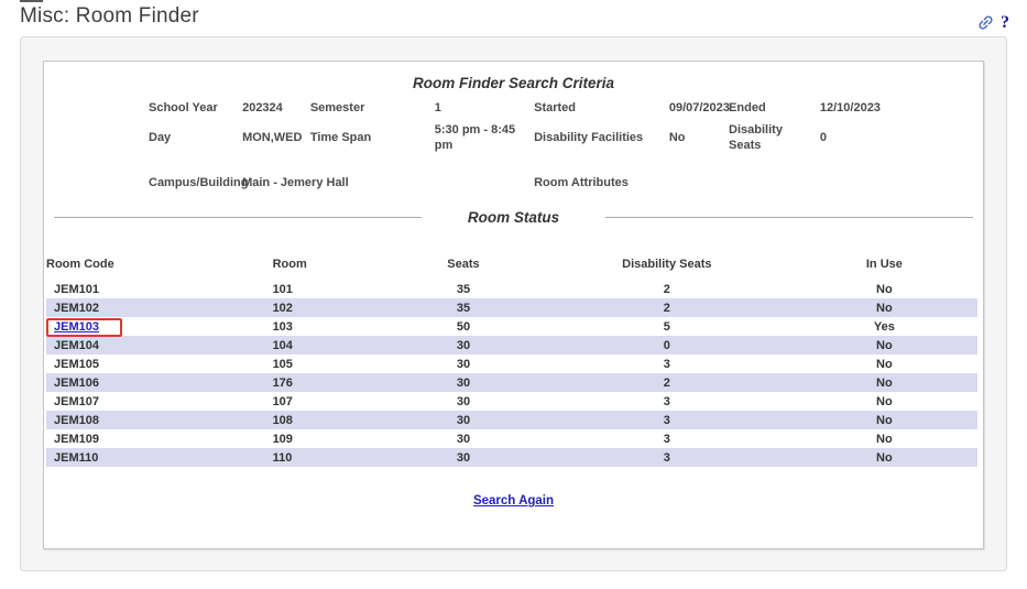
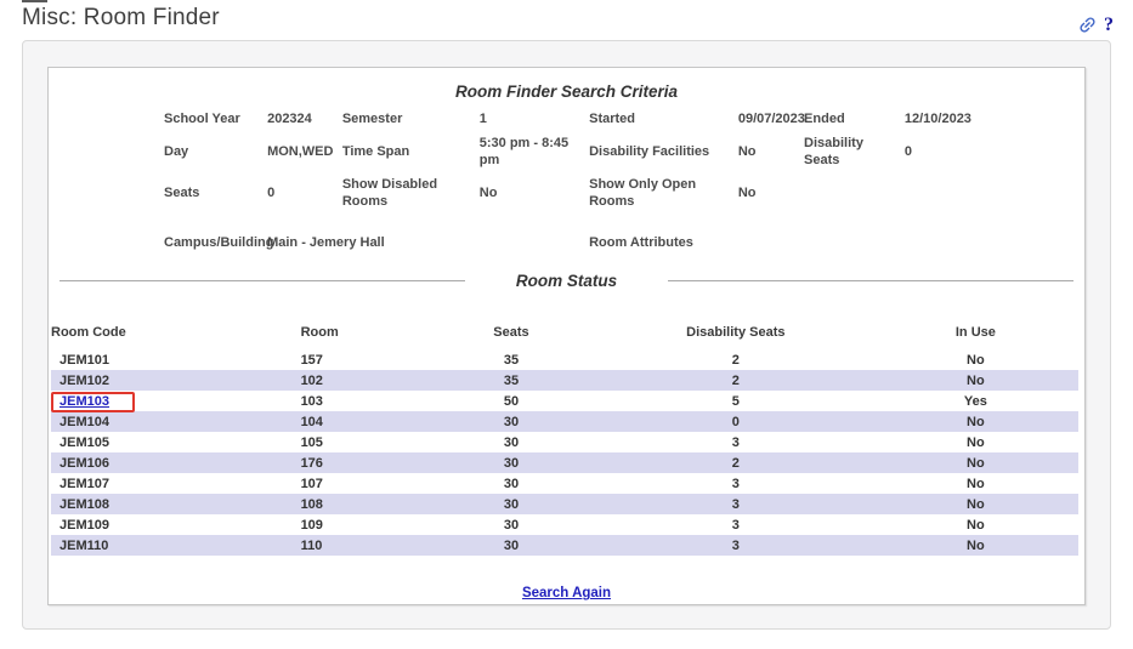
  Misc: Room Finder
  ?
  Room Finder Search Criteria
  School Year	202324	Semester	1	Started	09/07/2023	Ended	12/10/2023
  Day	MON,WED	Time Span	5:30 pm - 8:45 pm	Disability Facilities	No	Disability Seats	0
+ Seats	0	Show Disabled Rooms	No	Show Only Open Rooms	No
  Campus/Buildin	Main - Jemery Hall	Room Attributes
  Room Status
  Room Code	Room	Seats	Disability Seats	In Use
- JEM101	101	35	2	No
+ JEM101	157	35	2	No
  JEM102	102	35	2	No
  JEM103	103	50	5	Yes
  JEM104	104	30	0	No
  JEM105	105	30	3	No
  JEM106	176	30	2	No
  JEM107	107	30	3	No
  JEM108	108	30	3	No
  JEM109	109	30	3	No
  JEM110	110	30	3	No
  Search Again
